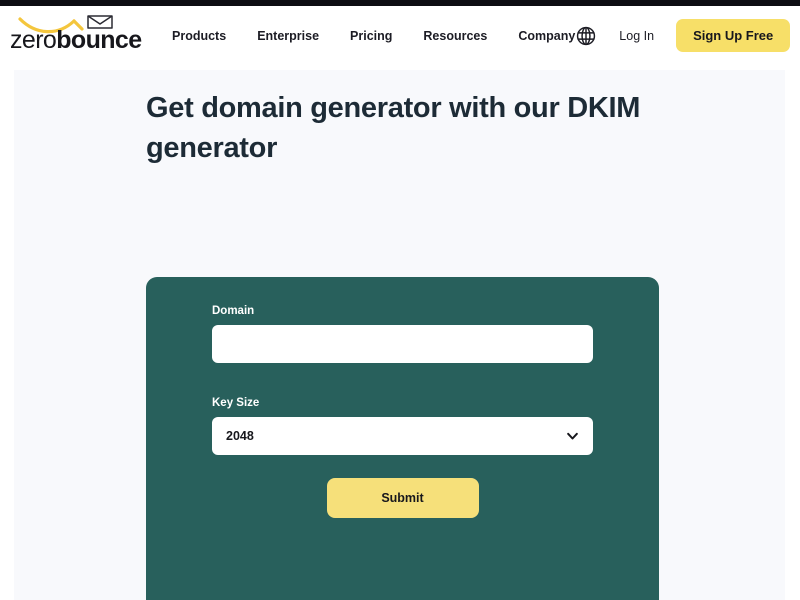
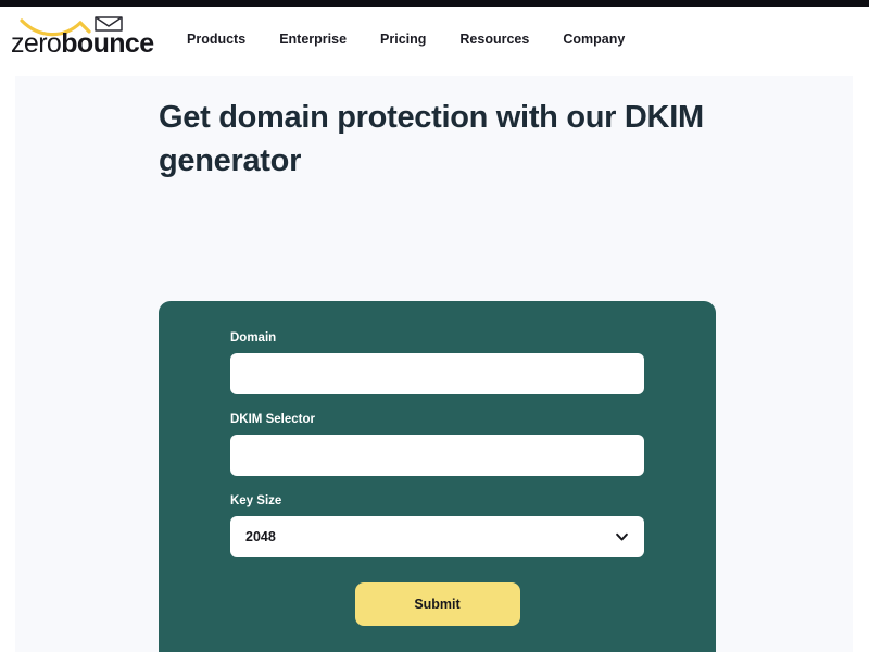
  zerobounce
  Products
  Enterprise
  Pricing
  Resources
  Company
- Log In
- Sign Up Free
- Get domain generator with our DKIM generator
+ Get domain protection with our DKIM generator
  Domain
+ DKIM Selector
  Key Size
  2048
  Submit
